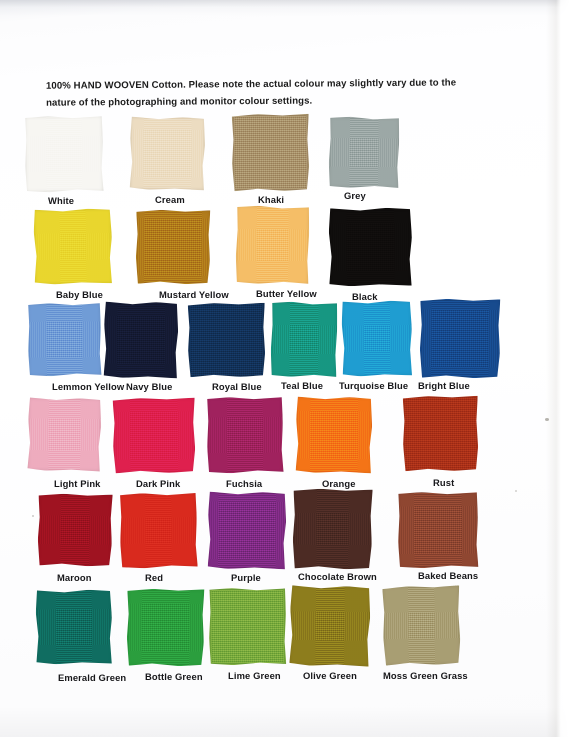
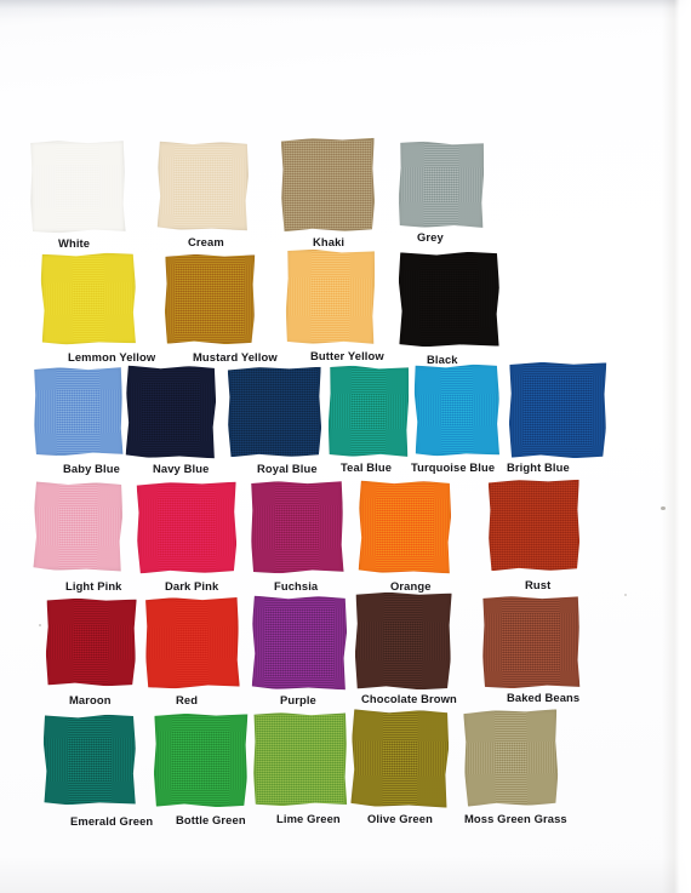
- 100% HAND WOOVEN Cotton. Please note the actual colour may slightly vary due to the nature of the photographing and monitor colour settings.
  White
  Cream
  Khaki
  Grey
- Baby Blue
+ Lemmon Yellow
  Mustard Yellow
  Butter Yellow
  Black
- Lemmon Yellow
+ Baby Blue
  Navy Blue
  Royal Blue
  Teal Blue
  Turquoise Blue
  Bright Blue
  Light Pink
  Dark Pink
  Fuchsia
  Orange
  Rust
  Maroon
  Red
  Purple
  Chocolate Brown
  Baked Beans
  Emerald Green
  Bottle Green
  Lime Green
  Olive Green
  Moss Green Grass
